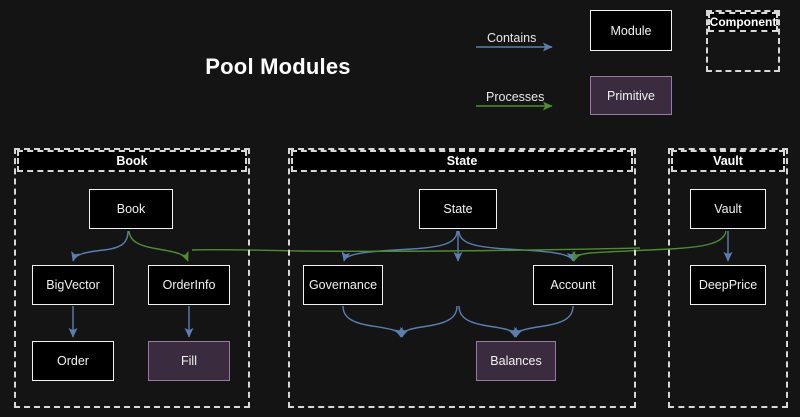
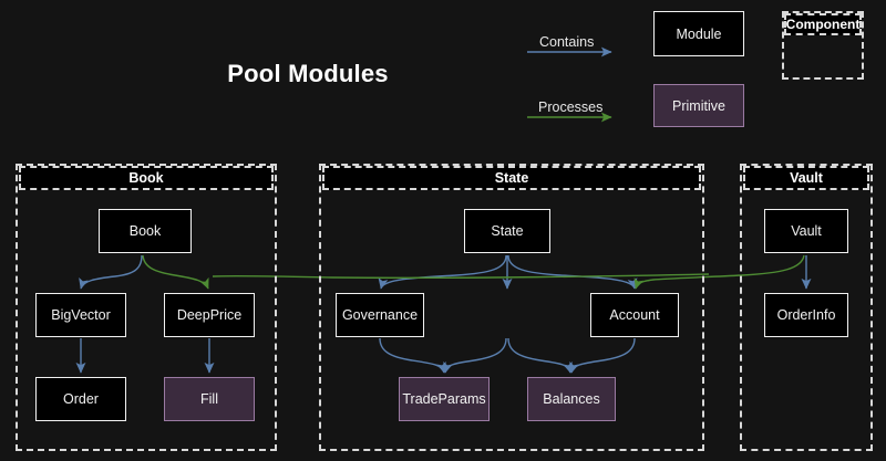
  Pool Modules
  Contains
  Processes
  Module
  Primitive
  Component
  Book
  State
  Vault
  Book
  BigVector
- OrderInfo
+ DeepPrice
  Order
  Fill
  State
  Governance
  Account
+ TradeParams
  Balances
  Vault
- DeepPrice
+ OrderInfo
